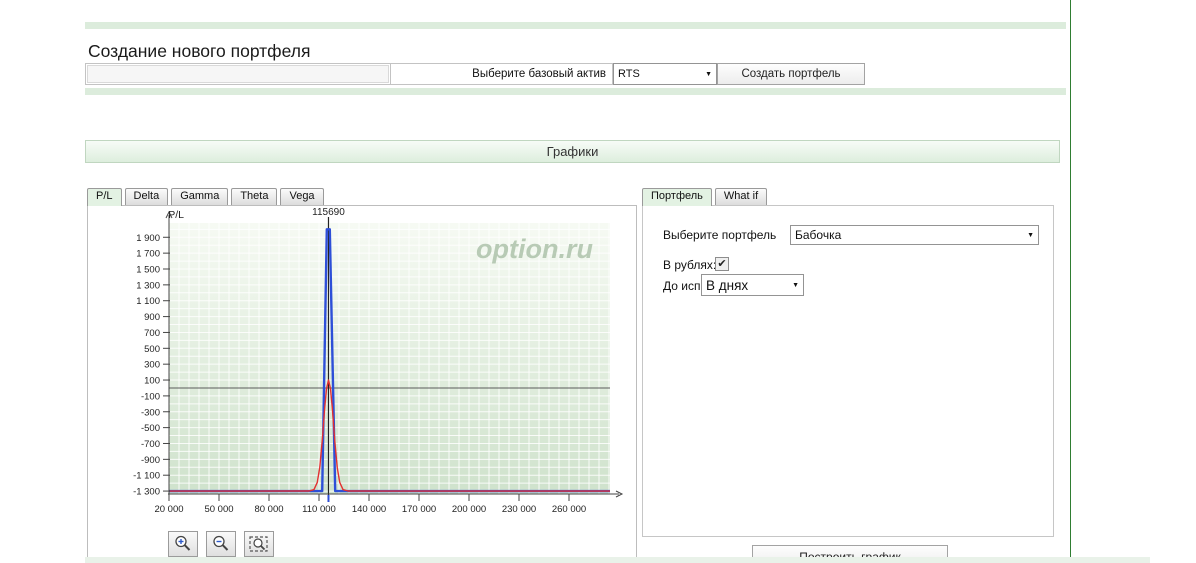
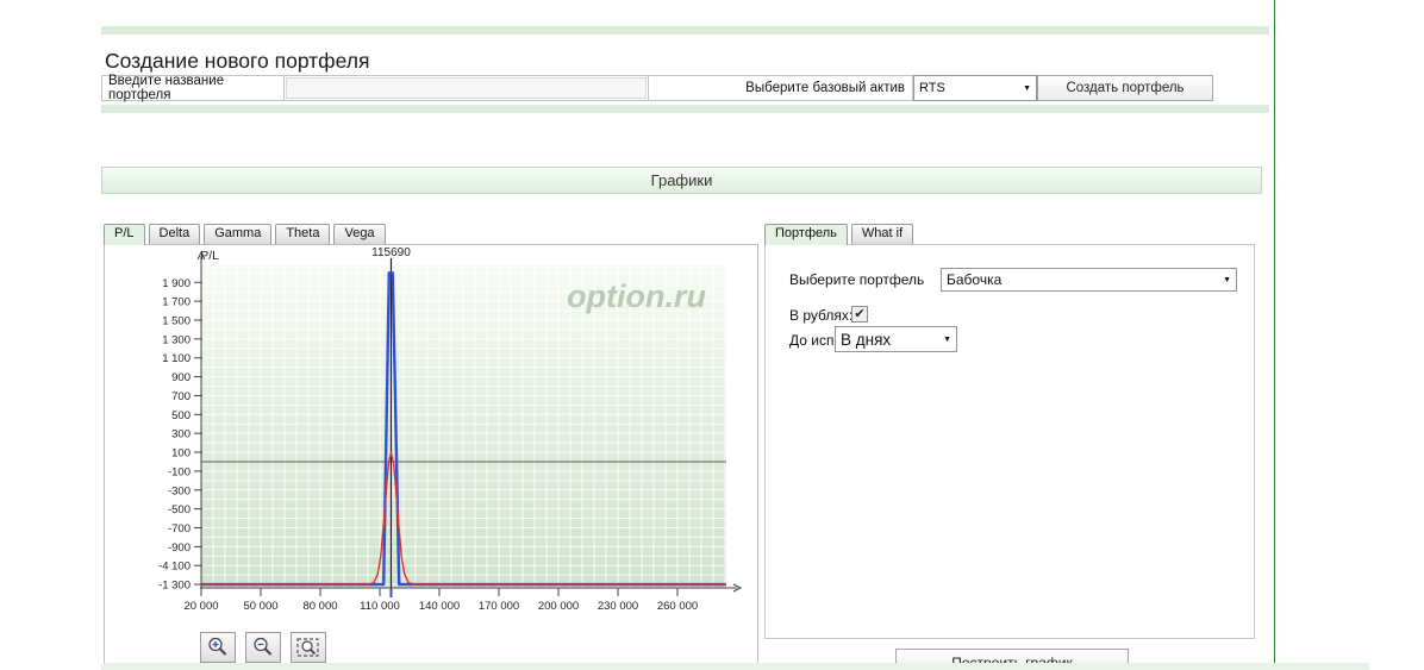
  Создание нового портфеля
+ Введите название портфеля
  Выберите базовый актив
  RTS
  Создать портфель
  Графики
  P/L
  Delta
  Gamma
  Theta
  Vega
  option.ru
  1 900
  1 700
  1 500
  1 300
  1 100
  900
  700
  500
  300
  100
  -100
  -300
  -500
  -700
  -900
- -1 100
+ -4 100
  -1 300
  20 000
  50 000
  80 000
  110 000
  140 000
  170 000
  200 000
  230 000
  260 000
  P/L
  115690
  Портфель
  What if
  Выберите портфель
  Бабочка
  В рублях
  ✔
  До исп
  В днях
